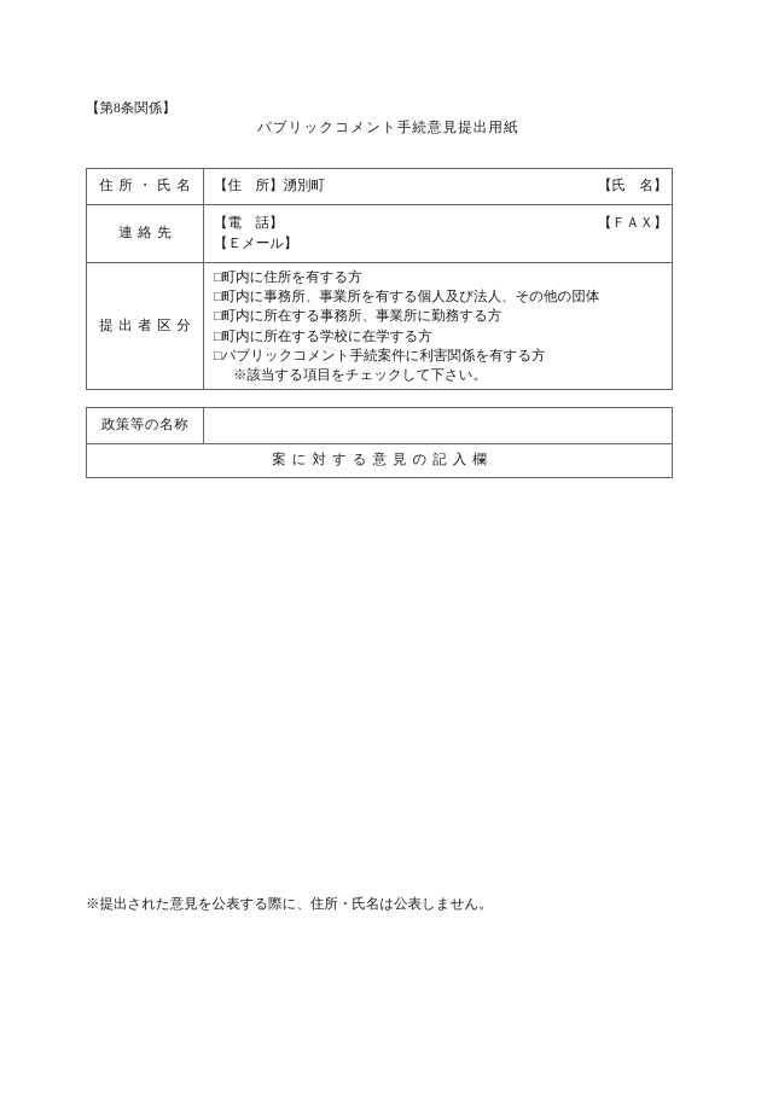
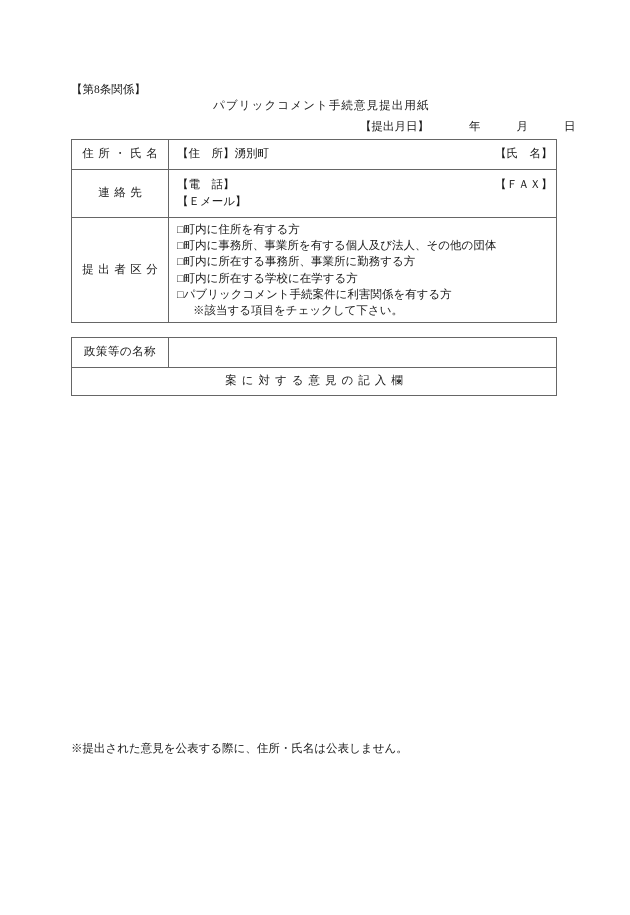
  【第8条関係】
  パブリックコメント手続意見提出用紙
+ 【提出月日】 年 月 日
  住所・氏名	【住 所】湧別町 【氏 名】
  連絡先	【電 話】 【ＦＡＸ】 【Ｅメール】
  提出者区分	□町内に住所を有する方 □町内に事務所、事業所を有する個人及び法人、その他の団体 □町内に所在する事務所、事業所に勤務する方 □町内に所在する学校に在学する方 □パブリックコメント手続案件に利害関係を有する方 ※該当する項目をチェックして下さい。
  政策等の名称
  案に対する意見の記入欄
  ※提出された意見を公表する際に、住所・氏名は公表しません。
